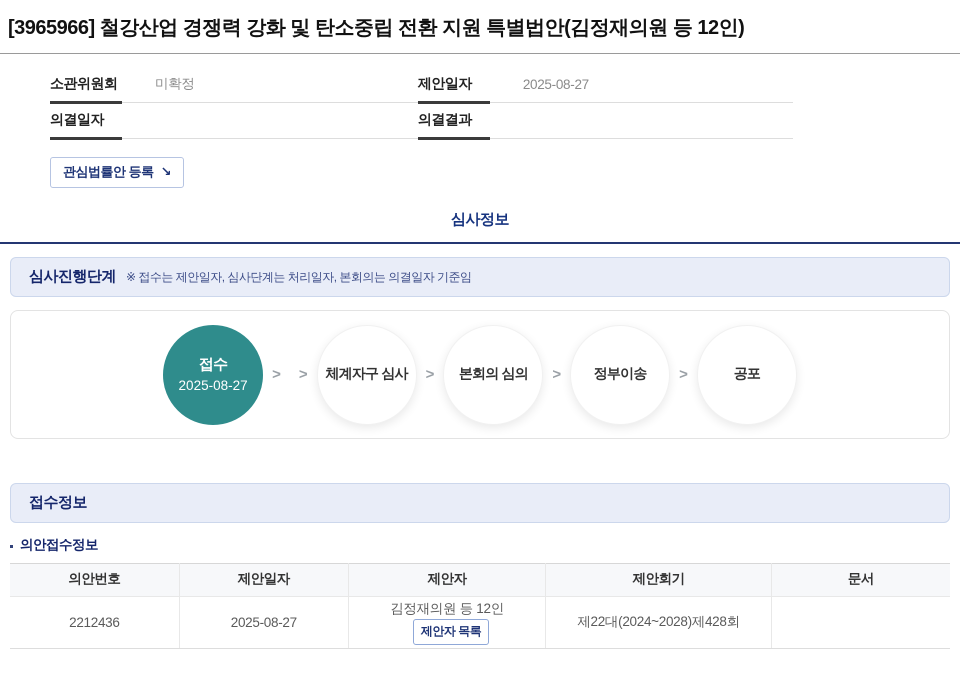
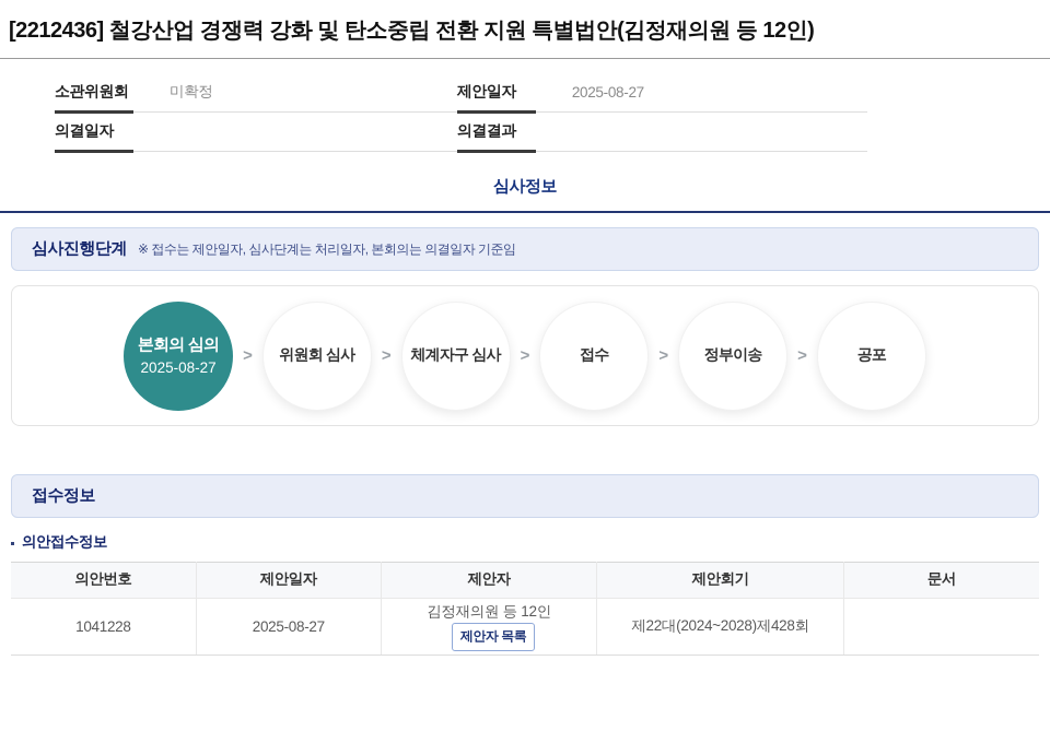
- [3965966] 철강산업 경쟁력 강화 및 탄소중립 전환 지원 특별법안(김정재의원 등 12인)
+ [2212436] 철강산업 경쟁력 강화 및 탄소중립 전환 지원 특별법안(김정재의원 등 12인)
  소관위원회
  미확정
  제안일자
  2025-08-27
  의결일자
  의결결과
- 관심법률안 등록
- ↘
  심사정보
  심사진행단계
  ※ 접수는 제안일자, 심사단계는 처리일자, 본회의는 의결일자 기준임
- 접수
+ 본회의 심의
  2025-08-27
  >
+ 위원회 심사
  >
  체계자구 심사
  >
- 본회의 심의
+ 접수
  >
  정부이송
  >
  공포
  접수정보
  의안접수정보
  의안번호	제안일자	제안자	제안회기	문서
- 2212436	2025-08-27	김정재의원 등 12인제안자 목록	제22대(2024~2028)제428회
+ 1041228	2025-08-27	김정재의원 등 12인제안자 목록	제22대(2024~2028)제428회
